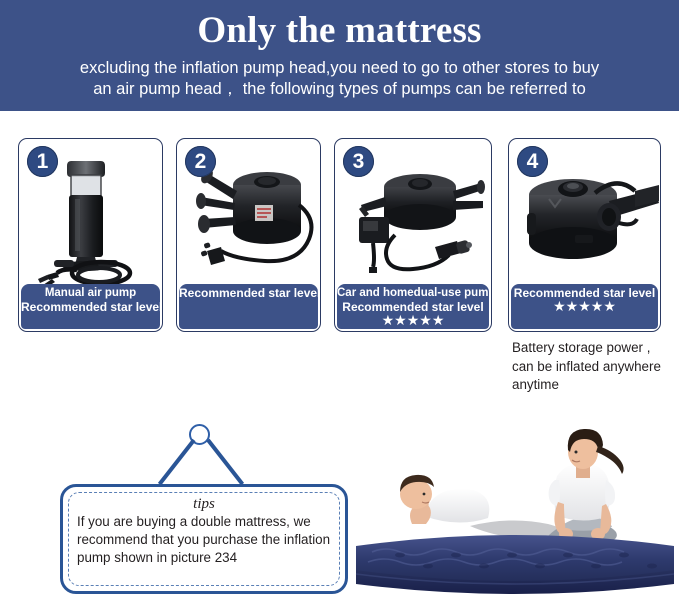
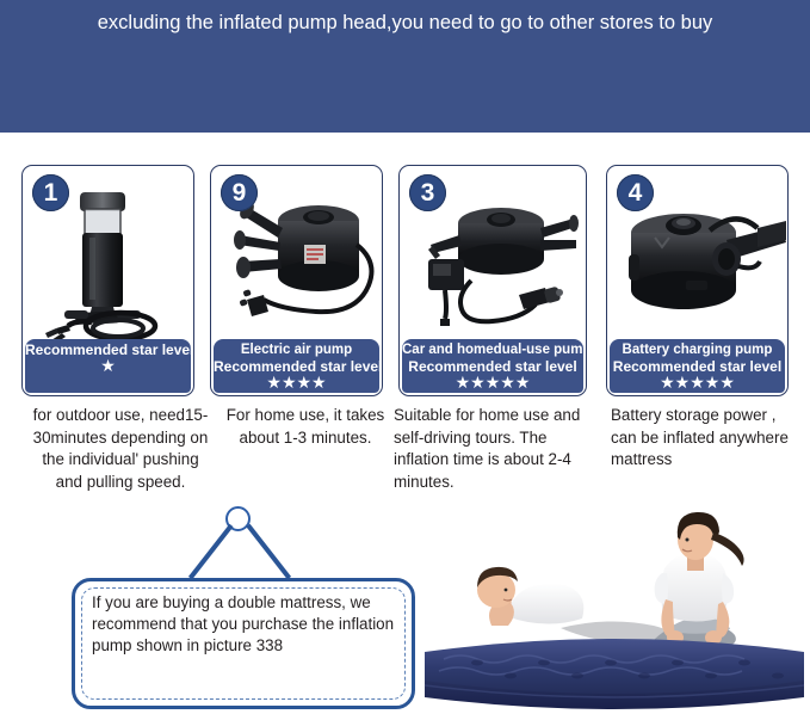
- Only the mattress
- excluding the inflation pump head,you need to go to other stores to buy
+ excluding the inflated pump head,you need to go to other stores to buy
- an air pump head， the following types of pumps can be referred to
  1
- Manual air pump
  Recommended star level
+ ★
- 2
+ 9
+ Electric air pump
  Recommended star level
+ ★★★★
  3
  Car and homedual-use pum
  Recommended star level
  ★★★★★
  4
+ Battery charging pump
  Recommended star level
  ★★★★★
+ for outdoor use, need15-30minutes depending on the individual' pushing and pulling speed.
+ For home use, it takes about 1-3 minutes.
+ Suitable for home use and self-driving tours. The inflation time is about 2-4 minutes.
- Battery storage power , can be inflated anywhere anytime
+ Battery storage power , can be inflated anywhere mattress
- tips
- If you are buying a double mattress, we recommend that you purchase the inflation pump shown in picture 234
+ If you are buying a double mattress, we recommend that you purchase the inflation pump shown in picture 338
